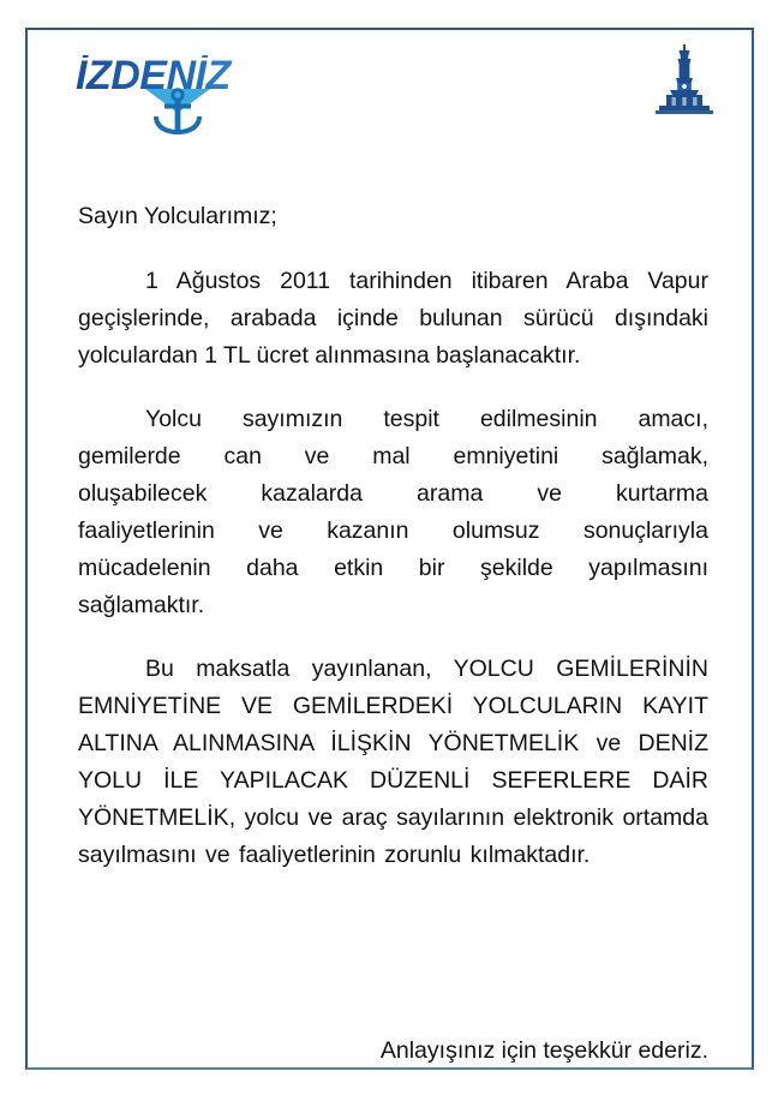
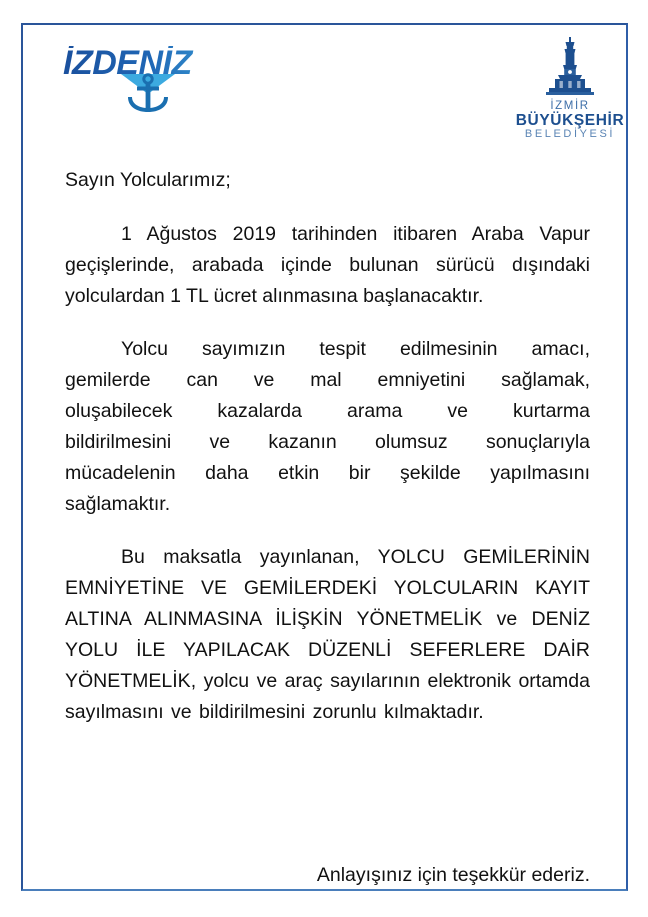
  İZDENİZ
+ İZMİR
+ BÜYÜKŞEHİR
+ BELEDİYESİ
  Sayın Yolcularımız;
- 1 Ağustos 2011 tarihinden itibaren Araba Vapur geçişlerinde, arabada içinde bulunan sürücü dışındaki yolculardan 1 TL ücret alınmasına başlanacaktır.
+ 1 Ağustos 2019 tarihinden itibaren Araba Vapur geçişlerinde, arabada içinde bulunan sürücü dışındaki yolculardan 1 TL ücret alınmasına başlanacaktır.
- Yolcu sayımızın tespit edilmesinin amacı, gemilerde can ve mal emniyetini sağlamak, oluşabilecek kazalarda arama ve kurtarma faaliyetlerinin ve kazanın olumsuz sonuçlarıyla mücadelenin daha etkin bir şekilde yapılmasını sağlamaktır.
+ Yolcu sayımızın tespit edilmesinin amacı, gemilerde can ve mal emniyetini sağlamak, oluşabilecek kazalarda arama ve kurtarma bildirilmesini ve kazanın olumsuz sonuçlarıyla mücadelenin daha etkin bir şekilde yapılmasını sağlamaktır.
- Bu maksatla yayınlanan, YOLCU GEMİLERİNİN EMNİYETİNE VE GEMİLERDEKİ YOLCULARIN KAYIT ALTINA ALINMASINA İLİŞKİN YÖNETMELİK ve DENİZ YOLU İLE YAPILACAK DÜZENLİ SEFERLERE DAİR YÖNETMELİK, yolcu ve araç sayılarının elektronik ortamda sayılmasını ve faaliyetlerinin zorunlu kılmaktadır.
+ Bu maksatla yayınlanan, YOLCU GEMİLERİNİN EMNİYETİNE VE GEMİLERDEKİ YOLCULARIN KAYIT ALTINA ALINMASINA İLİŞKİN YÖNETMELİK ve DENİZ YOLU İLE YAPILACAK DÜZENLİ SEFERLERE DAİR YÖNETMELİK, yolcu ve araç sayılarının elektronik ortamda sayılmasını ve bildirilmesini zorunlu kılmaktadır.
  Anlayışınız için teşekkür ederiz.
